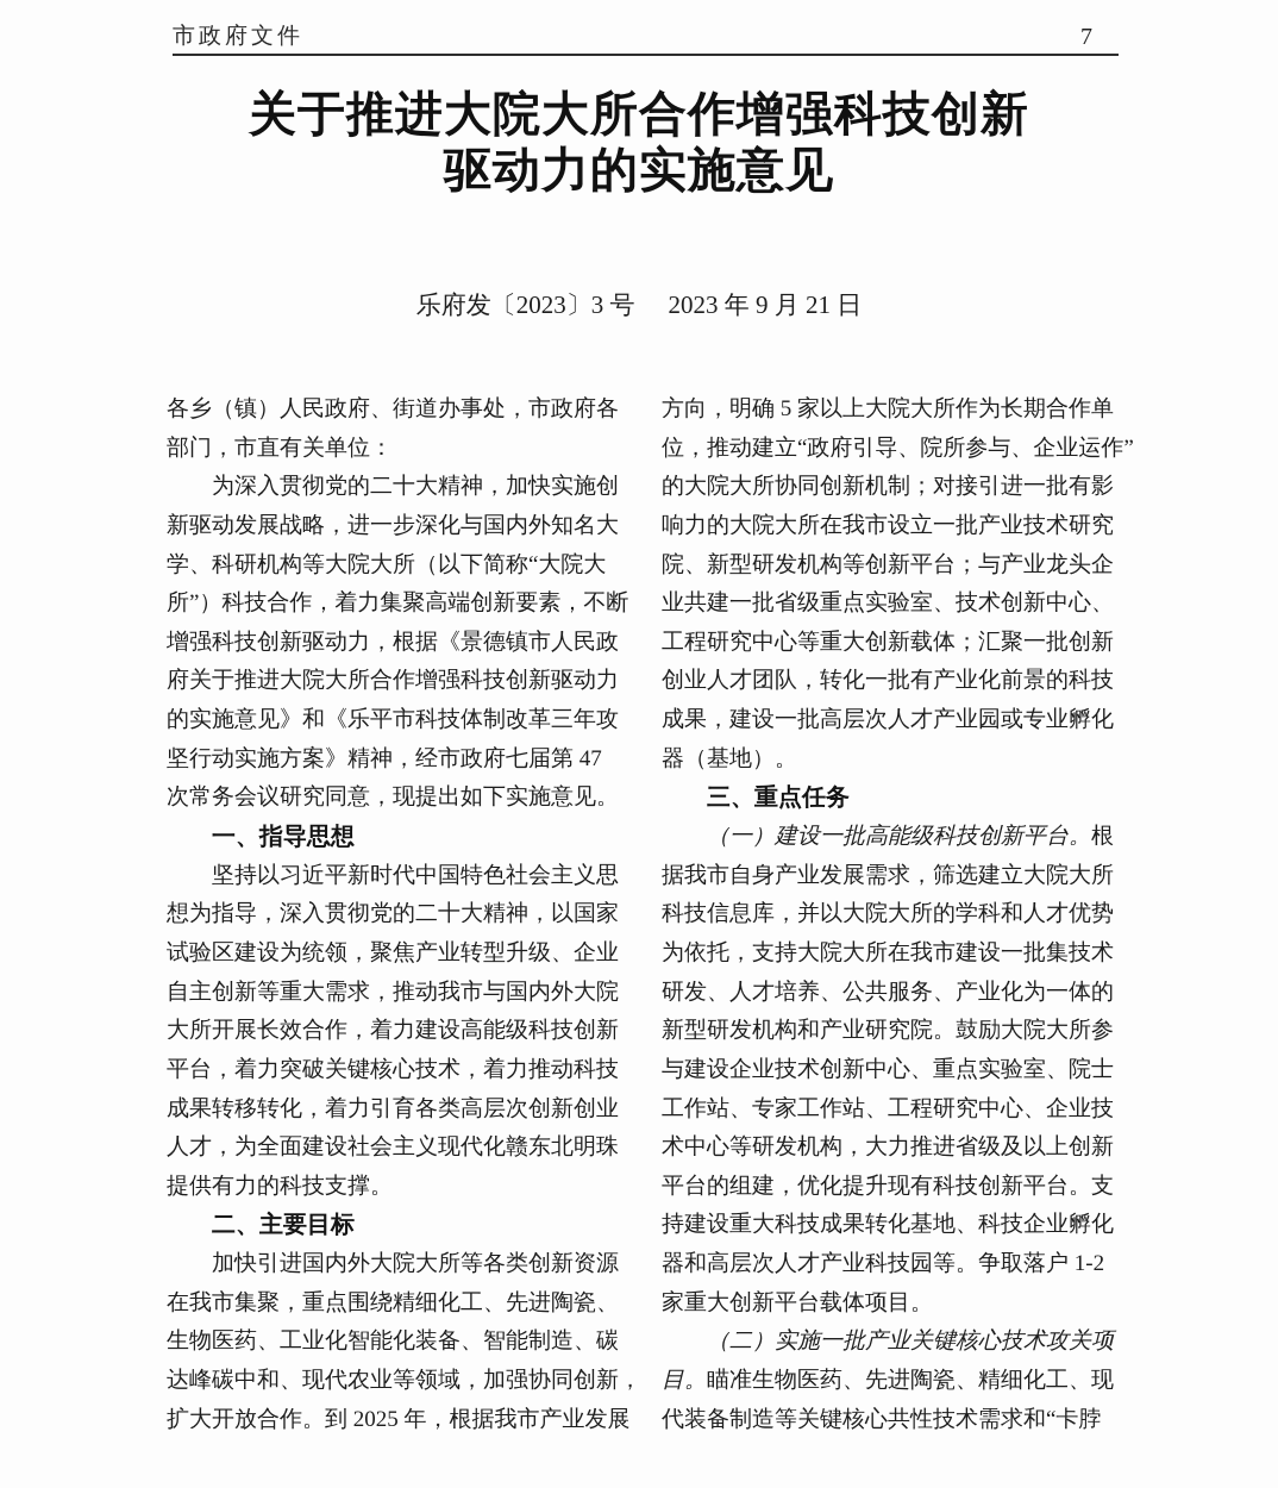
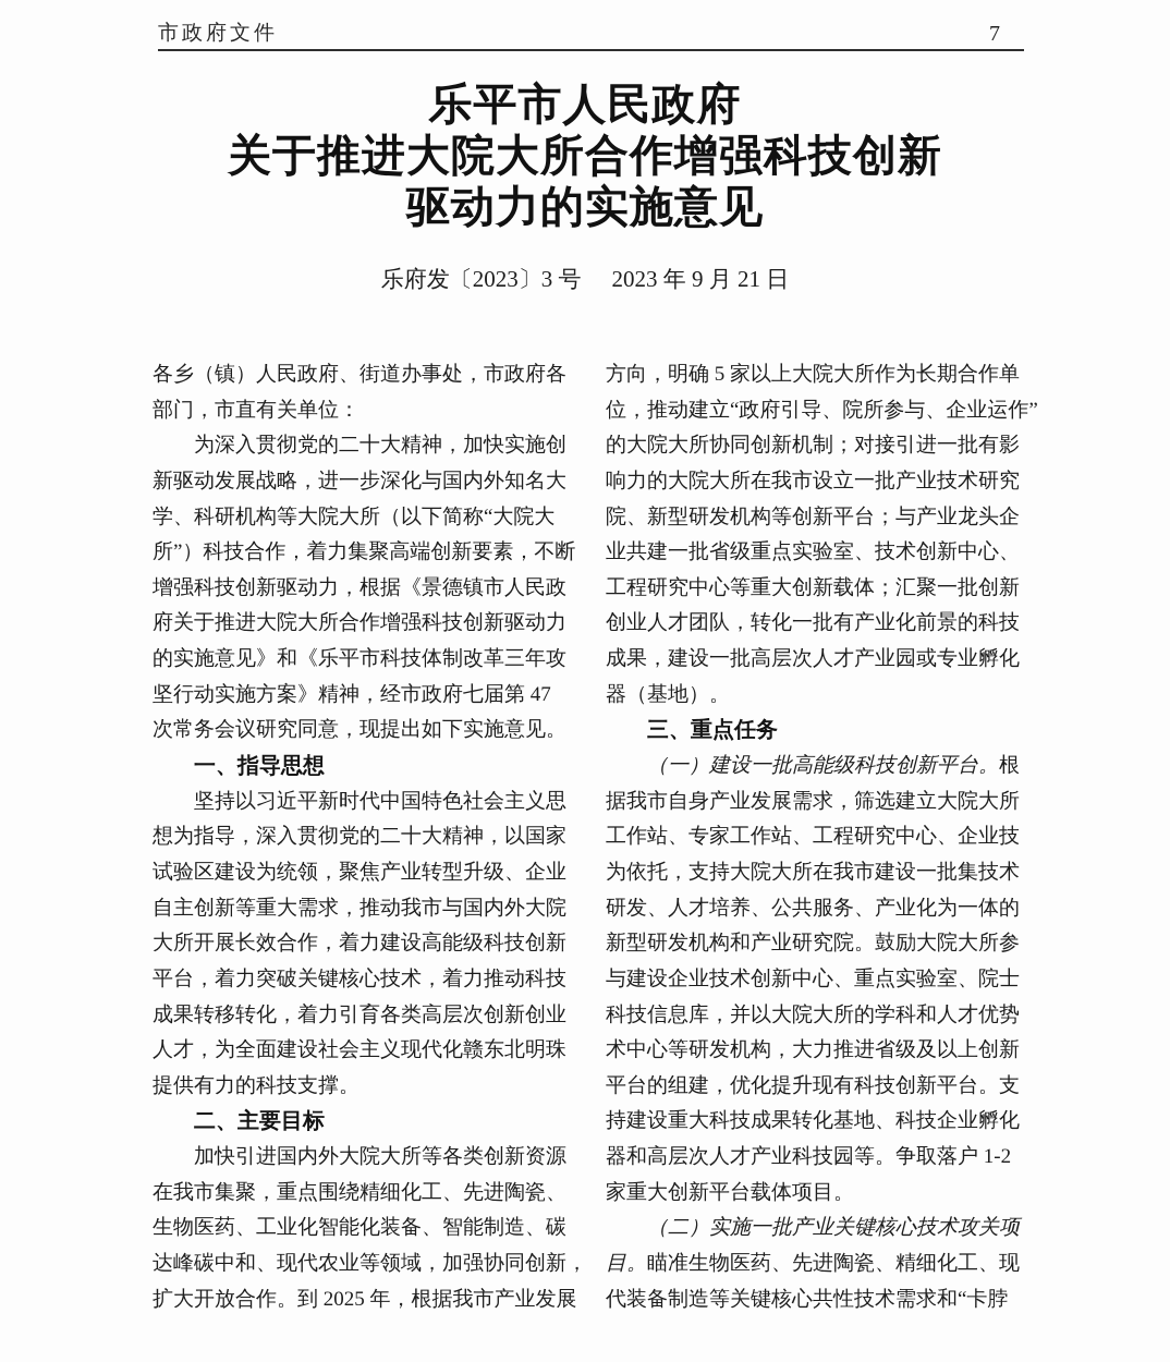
  市政府文件
  7
+ 乐平市人民政府
  关于推进大院大所合作增强科技创新
  驱动力的实施意见
  乐府发〔2023〕3 号 2023 年 9 月 21 日
  各乡（镇）人民政府、街道办事处，市政府各
  部门，市直有关单位：
  为深入贯彻党的二十大精神，加快实施创
  新驱动发展战略，进一步深化与国内外知名大
  学、科研机构等大院大所（以下简称“大院大
  所”）科技合作，着力集聚高端创新要素，不断
  增强科技创新驱动力，根据《景德镇市人民政
  府关于推进大院大所合作增强科技创新驱动力
  的实施意见》和《乐平市科技体制改革三年攻
  坚行动实施方案》精神，经市政府七届第 47
  次常务会议研究同意，现提出如下实施意见。
  一、指导思想
  坚持以习近平新时代中国特色社会主义思
  想为指导，深入贯彻党的二十大精神，以国家
  试验区建设为统领，聚焦产业转型升级、企业
  自主创新等重大需求，推动我市与国内外大院
  大所开展长效合作，着力建设高能级科技创新
  平台，着力突破关键核心技术，着力推动科技
  成果转移转化，着力引育各类高层次创新创业
  人才，为全面建设社会主义现代化赣东北明珠
  提供有力的科技支撑。
  二、主要目标
  加快引进国内外大院大所等各类创新资源
  在我市集聚，重点围绕精细化工、先进陶瓷、
  生物医药、工业化智能化装备、智能制造、碳
  达峰碳中和、现代农业等领域，加强协同创新，
  扩大开放合作。到 2025 年，根据我市产业发展
  方向，明确 5 家以上大院大所作为长期合作单
  位，推动建立“政府引导、院所参与、企业运作”
  的大院大所协同创新机制；对接引进一批有影
  响力的大院大所在我市设立一批产业技术研究
  院、新型研发机构等创新平台；与产业龙头企
  业共建一批省级重点实验室、技术创新中心、
  工程研究中心等重大创新载体；汇聚一批创新
  创业人才团队，转化一批有产业化前景的科技
  成果，建设一批高层次人才产业园或专业孵化
  器（基地）。
  三、重点任务
  （一）建设一批高能级科技创新平台。根
  据我市自身产业发展需求，筛选建立大院大所
- 科技信息库，并以大院大所的学科和人才优势
+ 工作站、专家工作站、工程研究中心、企业技
  为依托，支持大院大所在我市建设一批集技术
  研发、人才培养、公共服务、产业化为一体的
  新型研发机构和产业研究院。鼓励大院大所参
  与建设企业技术创新中心、重点实验室、院士
- 工作站、专家工作站、工程研究中心、企业技
+ 科技信息库，并以大院大所的学科和人才优势
  术中心等研发机构，大力推进省级及以上创新
  平台的组建，优化提升现有科技创新平台。支
  持建设重大科技成果转化基地、科技企业孵化
  器和高层次人才产业科技园等。争取落户 1-2
  家重大创新平台载体项目。
  （二）实施一批产业关键核心技术攻关项
  目。瞄准生物医药、先进陶瓷、精细化工、现
  代装备制造等关键核心共性技术需求和“卡脖
